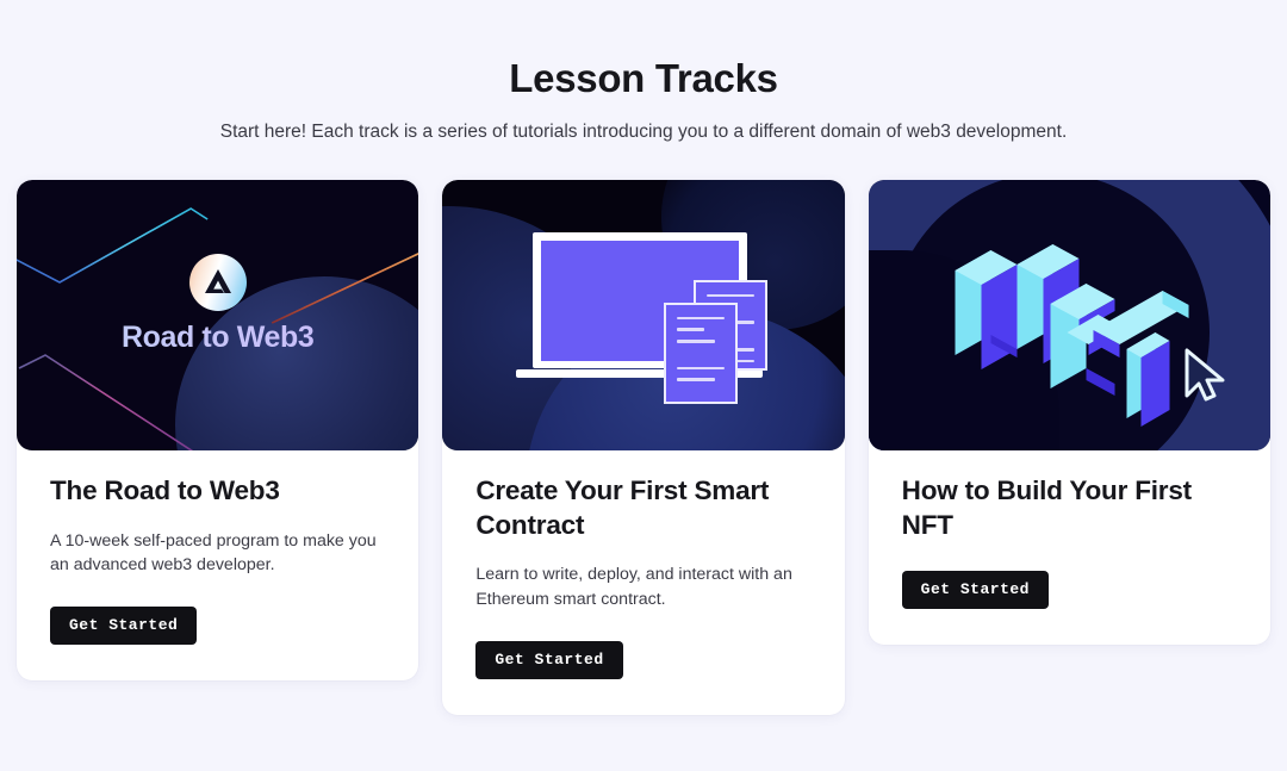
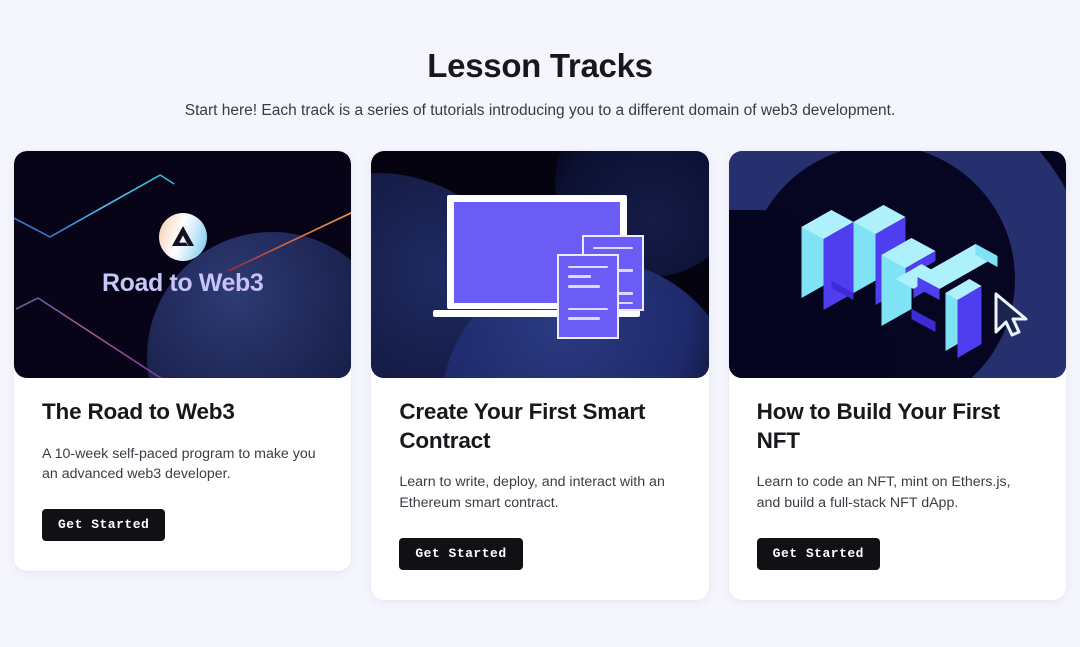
  Lesson Tracks
  Start here! Each track is a series of tutorials introducing you to a different domain of web3 development.
  Road to Web3
  The Road to Web3
  A 10-week self-paced program to make you an advanced web3 developer.
  Get Started
  Create Your First Smart Contract
  Learn to write, deploy, and interact with an Ethereum smart contract.
  Get Started
  How to Build Your First NFT
+ Learn to code an NFT, mint on Ethers.js, and build a full-stack NFT dApp.
  Get Started
